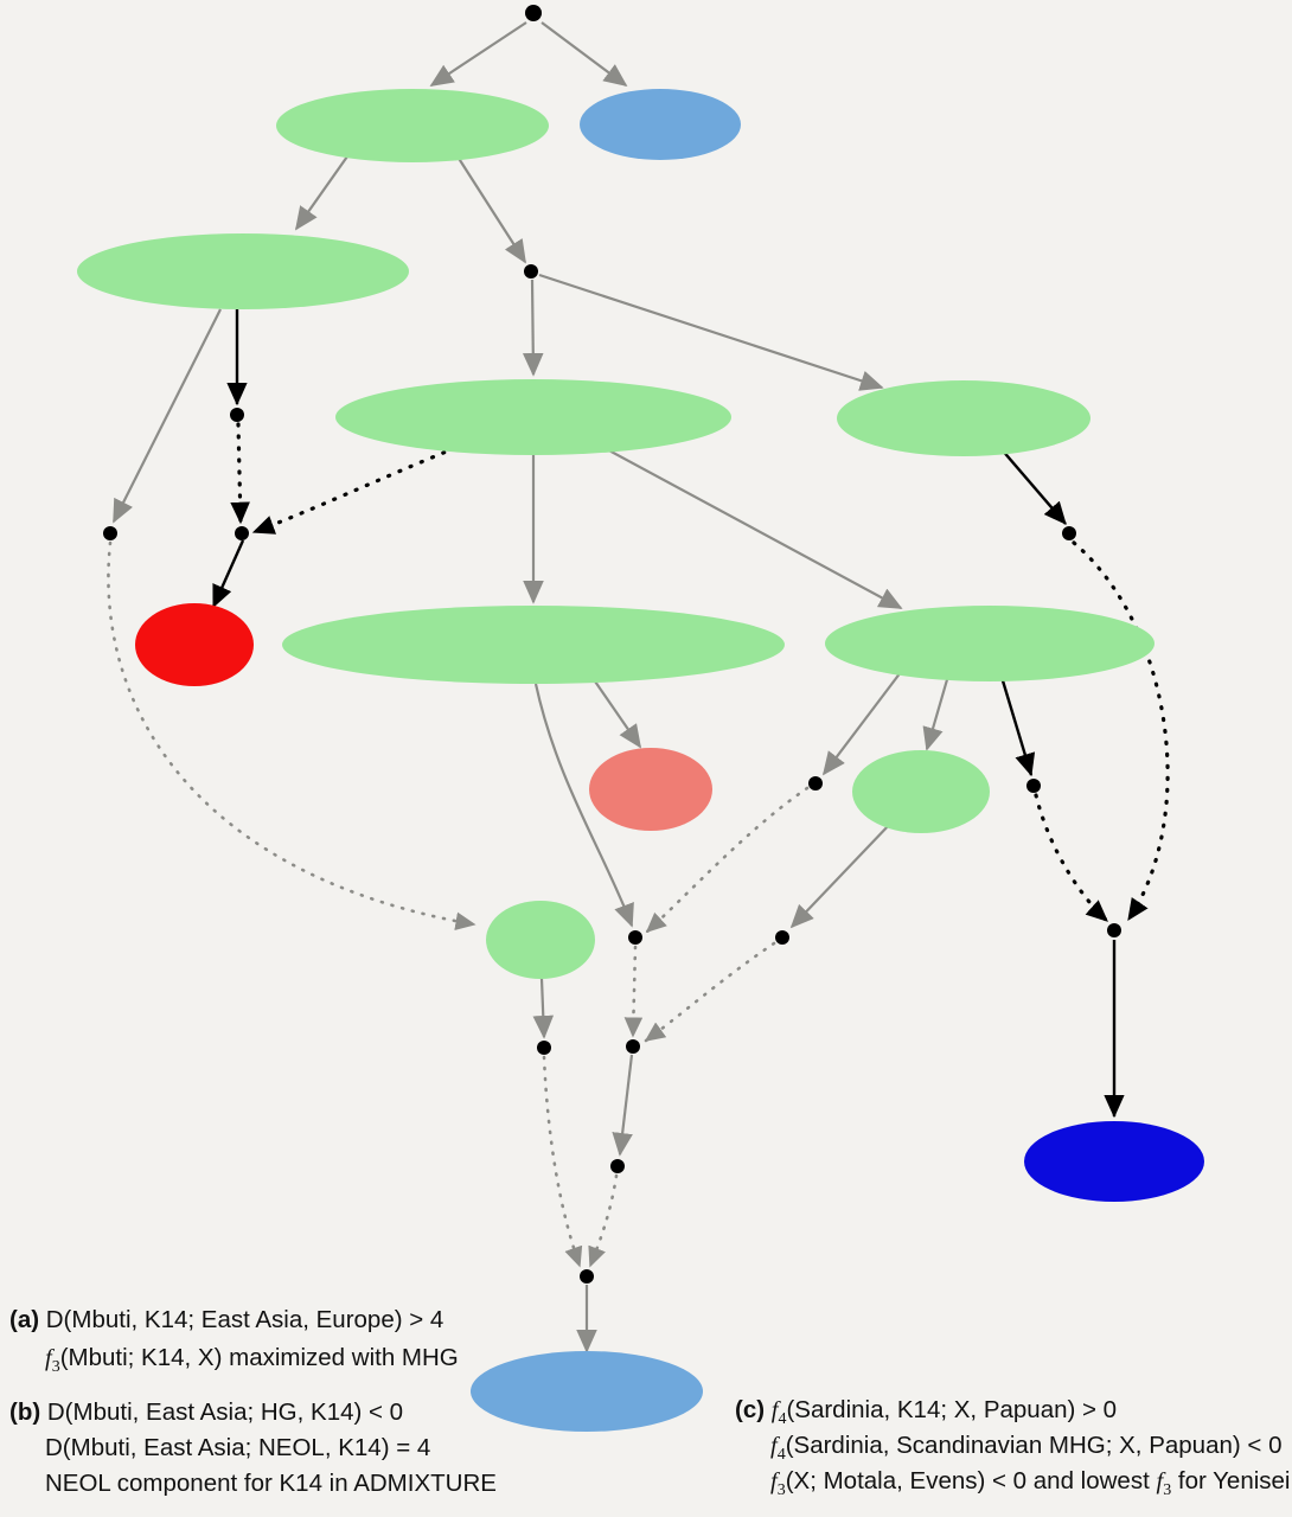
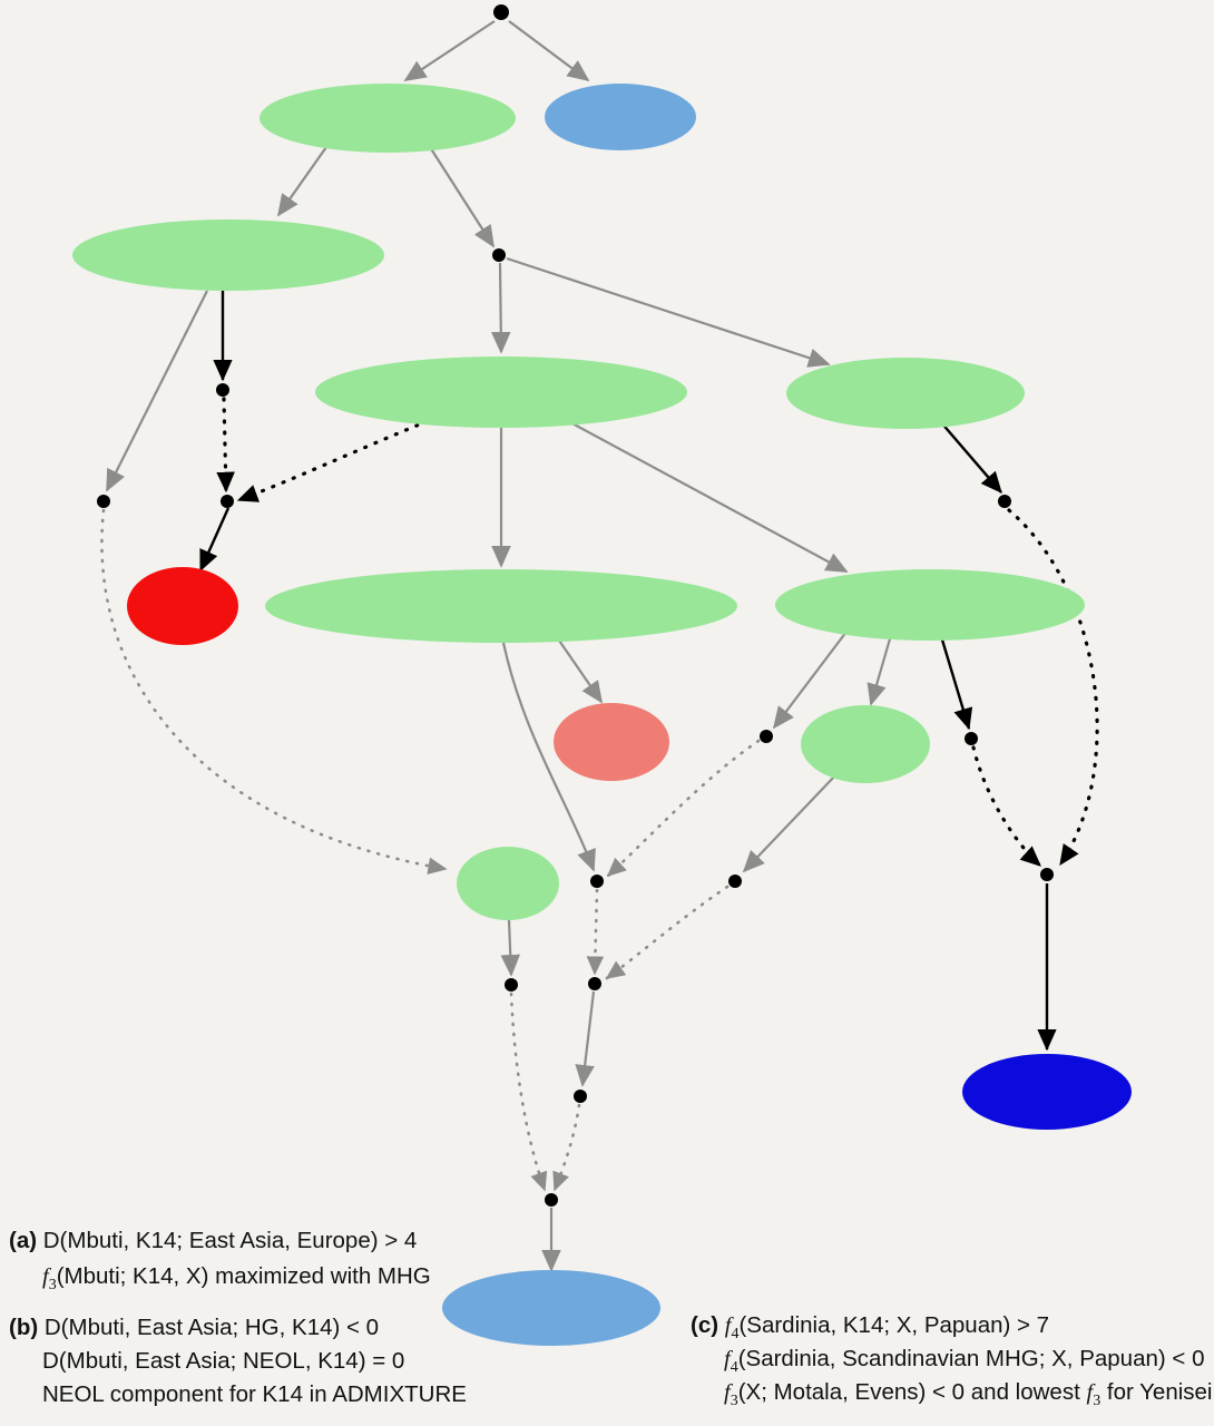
  (a) D(Mbuti, K14; East Asia, Europe) > 4
  f3 (Mbuti; K14, X) maximized with MHG
  (b) D(Mbuti, East Asia; HG, K14) < 0
- D(Mbuti, East Asia; NEOL, K14) = 4
+ D(Mbuti, East Asia; NEOL, K14) = 0
  NEOL component for K14 in ADMIXTURE
- (c) f4 (Sardinia, K14; X, Papuan) > 0
+ (c) f4 (Sardinia, K14; X, Papuan) > 7
  f4 (Sardinia, Scandinavian MHG; X, Papuan) < 0
  f3 (X; Motala, Evens) < 0 and lowest f3 for Yenisei
